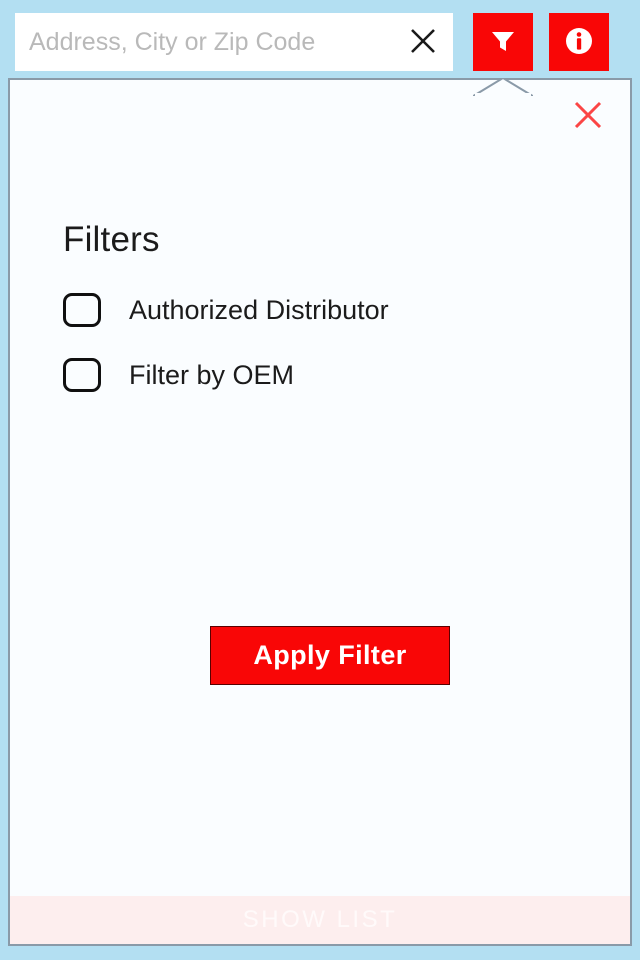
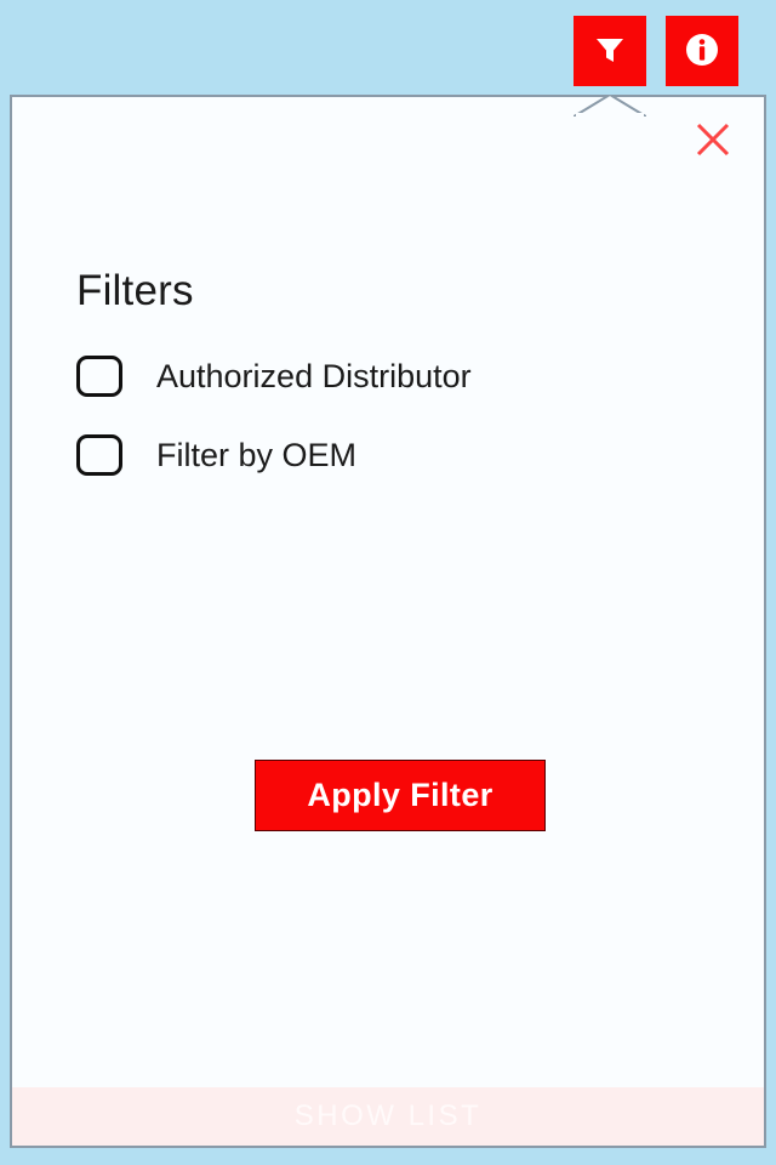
- Address, City or Zip Code
  Filters
  Authorized Distributor
  Filter by OEM
  Apply Filter
